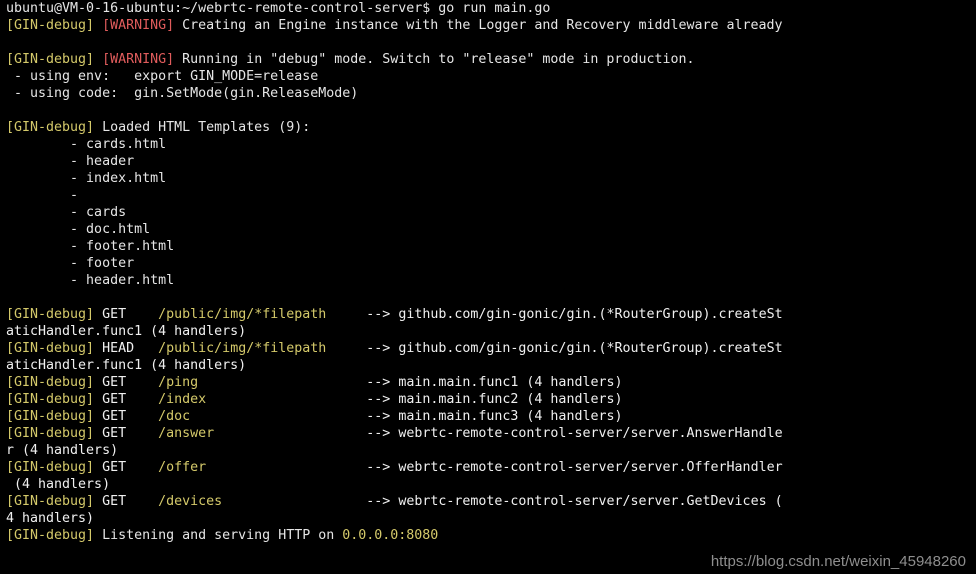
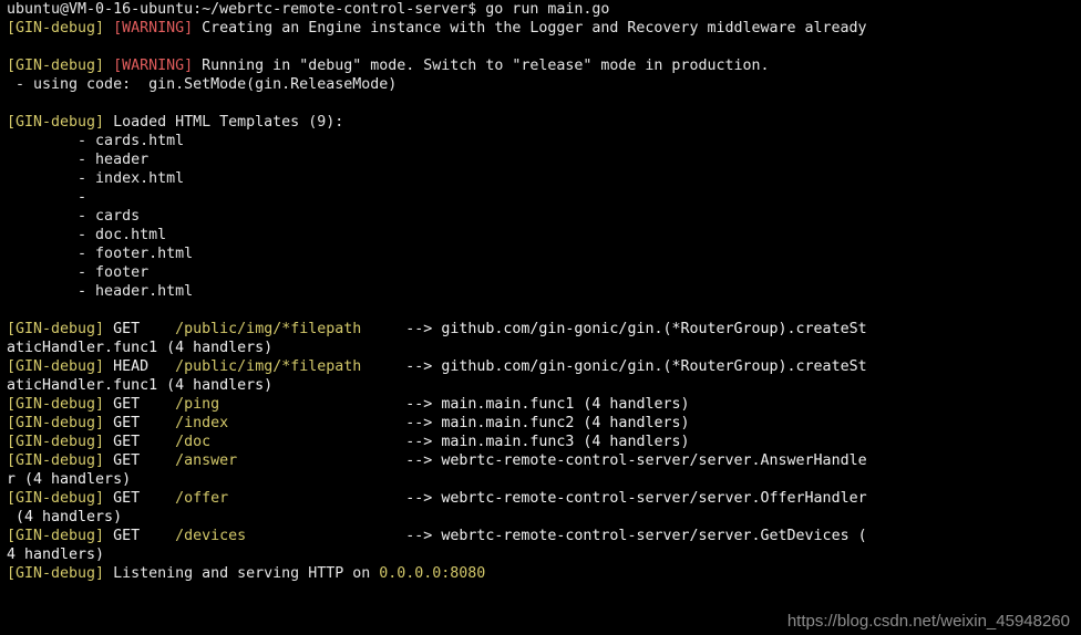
  ubuntu@VM-0-16-ubuntu:~/webrtc-remote-control-server$ go run main.go
  [GIN-debug] [WARNING] Creating an Engine instance with the Logger and Recovery middleware already
  [GIN-debug] [WARNING] Running in "debug" mode. Switch to "release" mode in production.
- - using env: export GIN_MODE=release
  - using code: gin.SetMode(gin.ReleaseMode)
  [GIN-debug] Loaded HTML Templates (9):
  - cards.html
  - header
  - index.html
  -
  - cards
  - doc.html
  - footer.html
  - footer
  - header.html
  [GIN-debug] GET /public/img/*filepath --> github.com/gin-gonic/gin.(*RouterGroup).createSt
  aticHandler.func1 (4 handlers)
  [GIN-debug] HEAD /public/img/*filepath --> github.com/gin-gonic/gin.(*RouterGroup).createSt
  aticHandler.func1 (4 handlers)
  [GIN-debug] GET /ping --> main.main.func1 (4 handlers)
  [GIN-debug] GET /index --> main.main.func2 (4 handlers)
  [GIN-debug] GET /doc --> main.main.func3 (4 handlers)
  [GIN-debug] GET /answer --> webrtc-remote-control-server/server.AnswerHandle
  r (4 handlers)
  [GIN-debug] GET /offer --> webrtc-remote-control-server/server.OfferHandler
  (4 handlers)
  [GIN-debug] GET /devices --> webrtc-remote-control-server/server.GetDevices (
  4 handlers)
  [GIN-debug] Listening and serving HTTP on 0.0.0.0:8080
  https://blog.csdn.net/weixin_45948260
